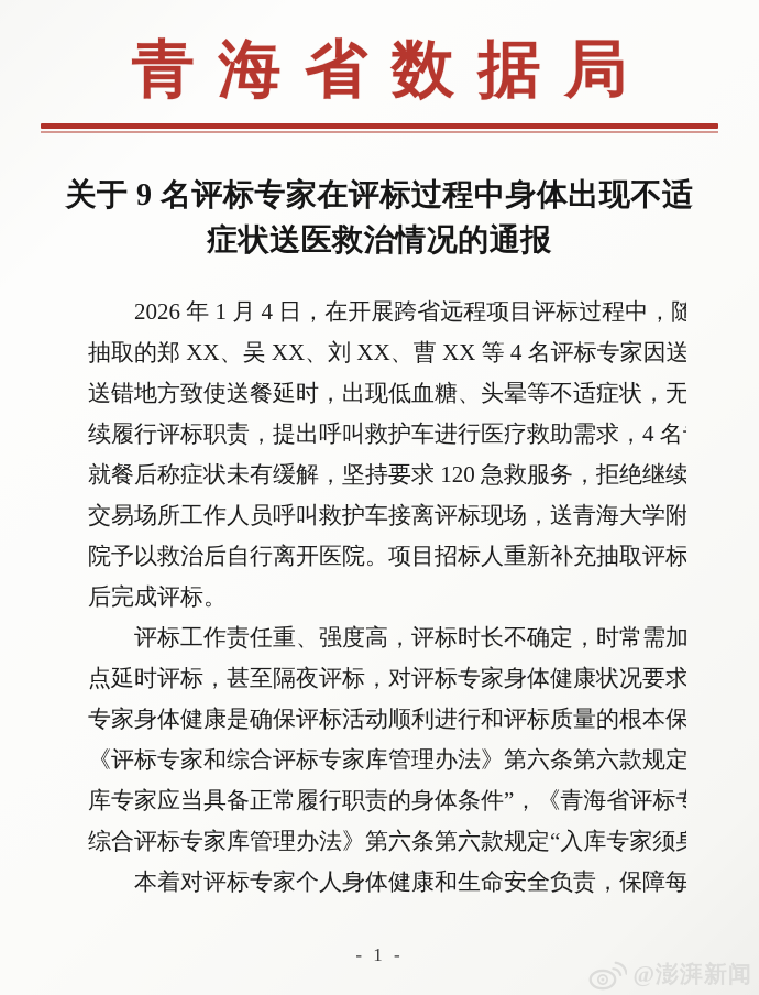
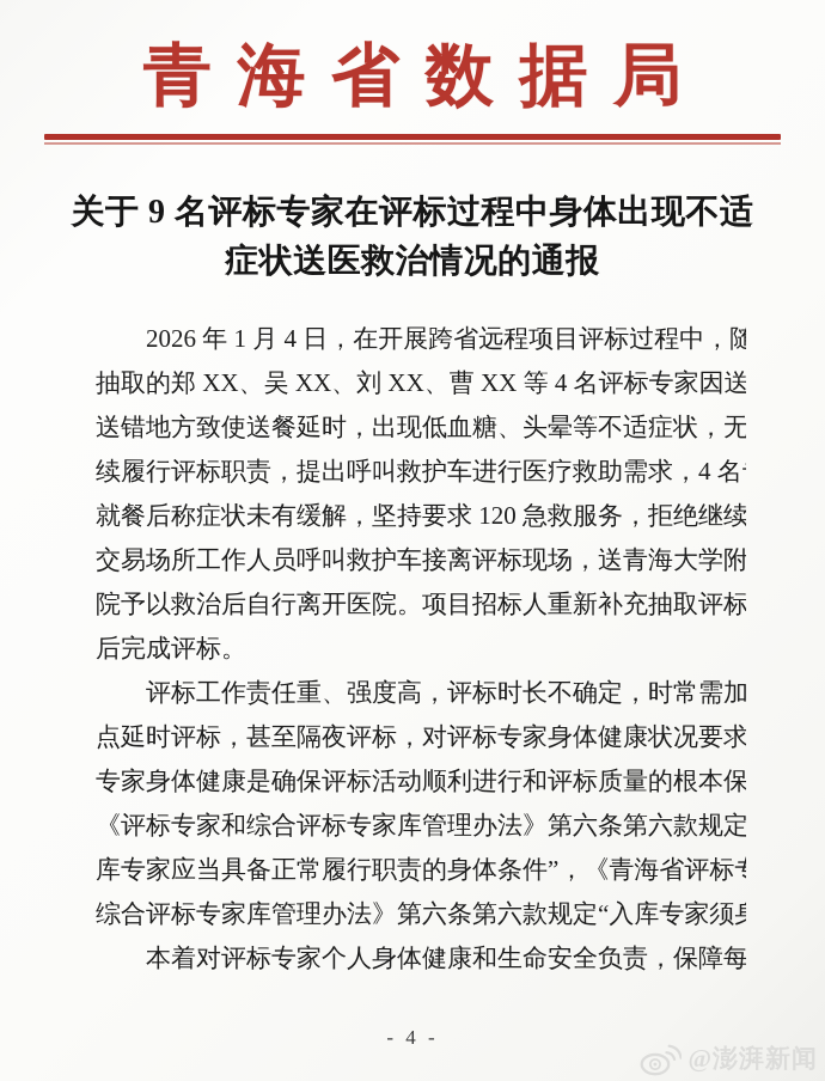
  青海省数据局
  关于 9 名评标专家在评标过程中身体出现不适
  症状送医救治情况的通报
  2026 年 1 月 4 日，在开展跨省远程项目评标过程中，随
  抽取的郑 XX、吴 XX、刘 XX、曹 XX 等 4 名评标专家因送
  送错地方致使送餐延时，出现低血糖、头晕等不适症状，无
  续履行评标职责，提出呼叫救护车进行医疗救助需求，4 名
  就餐后称症状未有缓解，坚持要求 120 急救服务，拒绝继续
  交易场所工作人员呼叫救护车接离评标现场，送青海大学附
  院予以救治后自行离开医院。项目招标人重新补充抽取评标
  后完成评标。
  评标工作责任重、强度高，评标时长不确定，时常需加
  点延时评标，甚至隔夜评标，对评标专家身体健康状况要求
  专家身体健康是确保评标活动顺利进行和评标质量的根本保
  《评标专家和综合评标专家库管理办法》第六条第六款规定
  库专家应当具备正常履行职责的身体条件”，《青海省评标
  综合评标专家库管理办法》第六条第六款规定“入库专家须
  本着对评标专家个人身体健康和生命安全负责，保障每
- - 1 -
+ - 4 -
  @澎湃新闻
